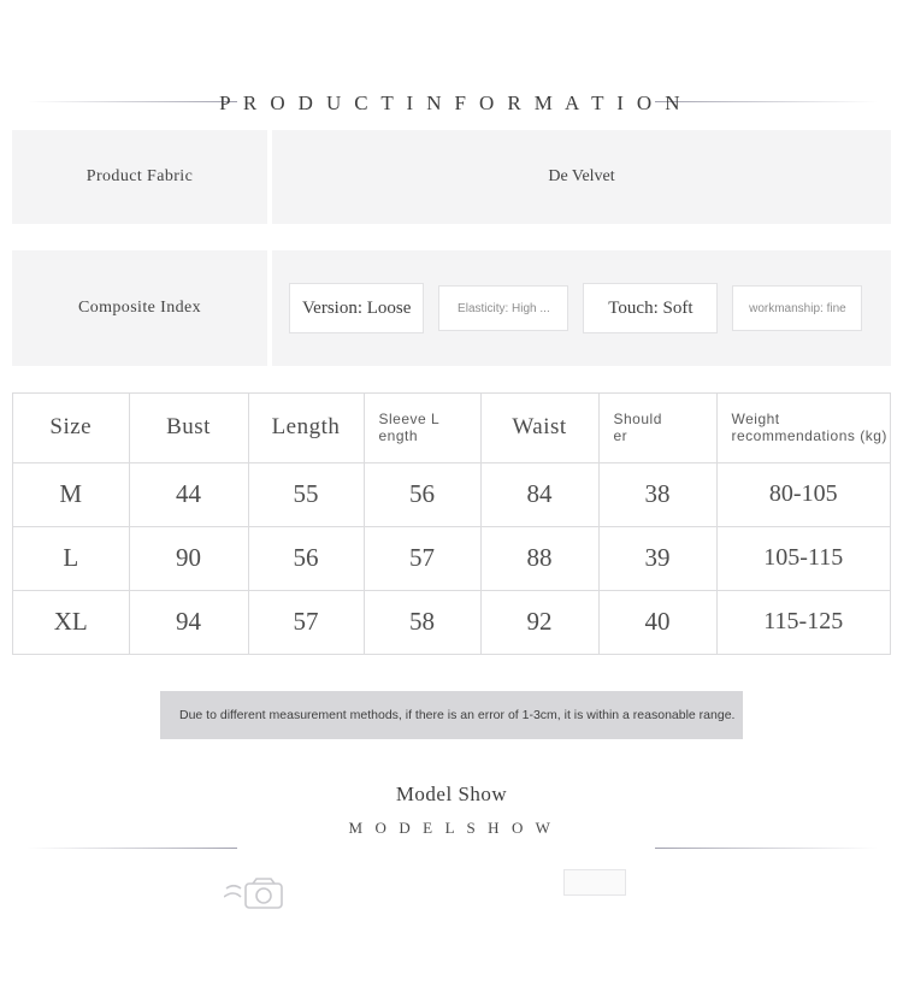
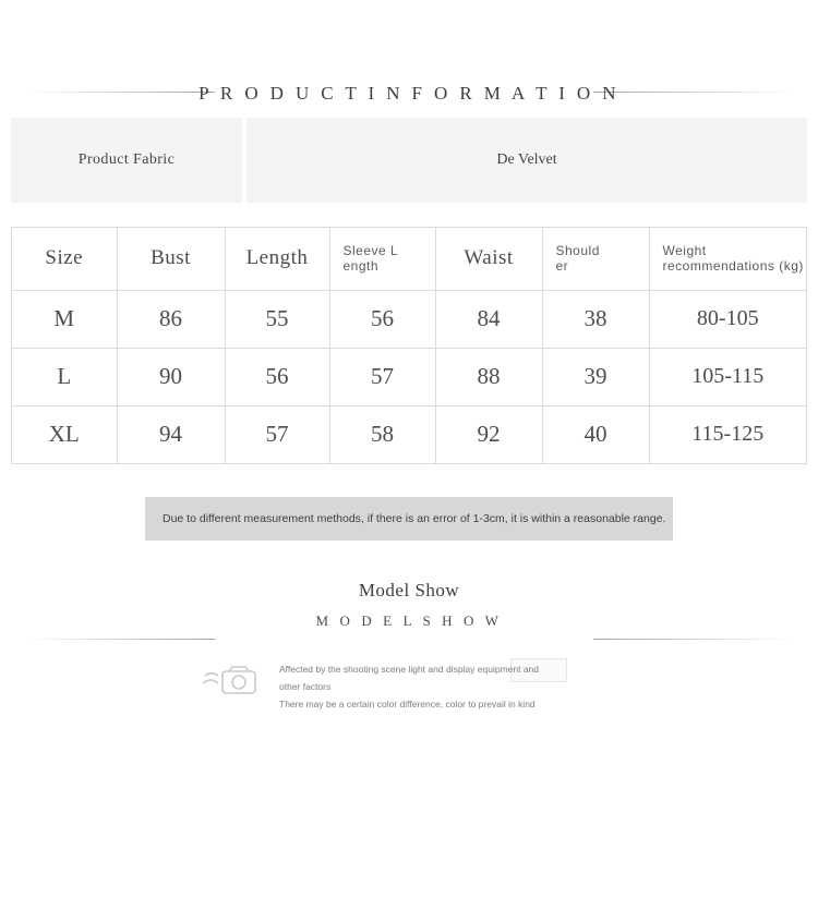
  P R O D U C T I N F O R M A T I O N
  Product Fabric
  De Velvet
- Composite Index
- Version: Loose
- Elasticity: High ...
- Touch: Soft
- workmanship: fine
  Size	Bust	Length	Sleeve L ength	Waist	Should er	Weight recommendations (kg)
- M	44	55	56	84	38	80-105
+ M	86	55	56	84	38	80-105
  L	90	56	57	88	39	105-115
  XL	94	57	58	92	40	115-125
  Due to different measurement methods, if there is an error of 1-3cm, it is within a reasonable range.
  Model Show
  M O D E L S H O W
+ Affected by the shooting scene light and display equipment and other factors
+ There may be a certain color difference, color to prevail in kind
